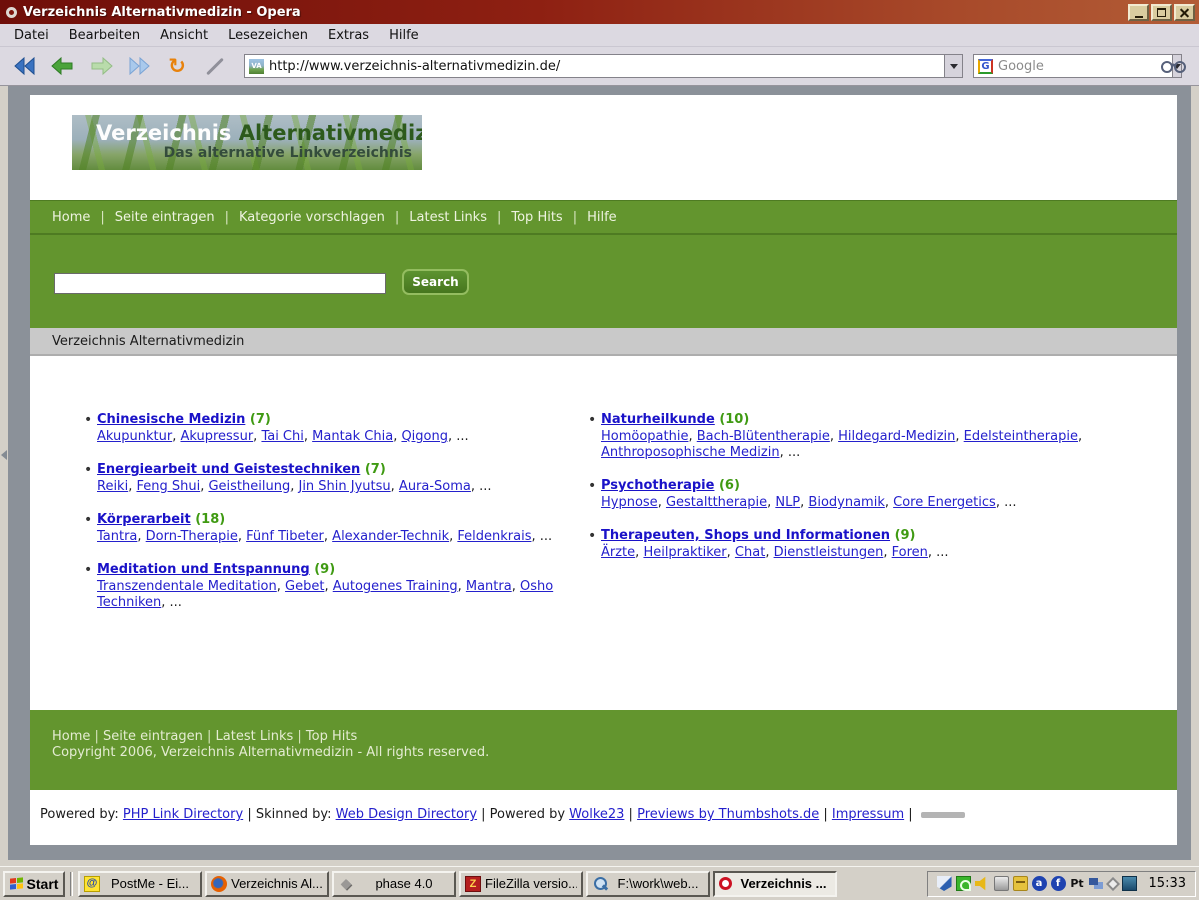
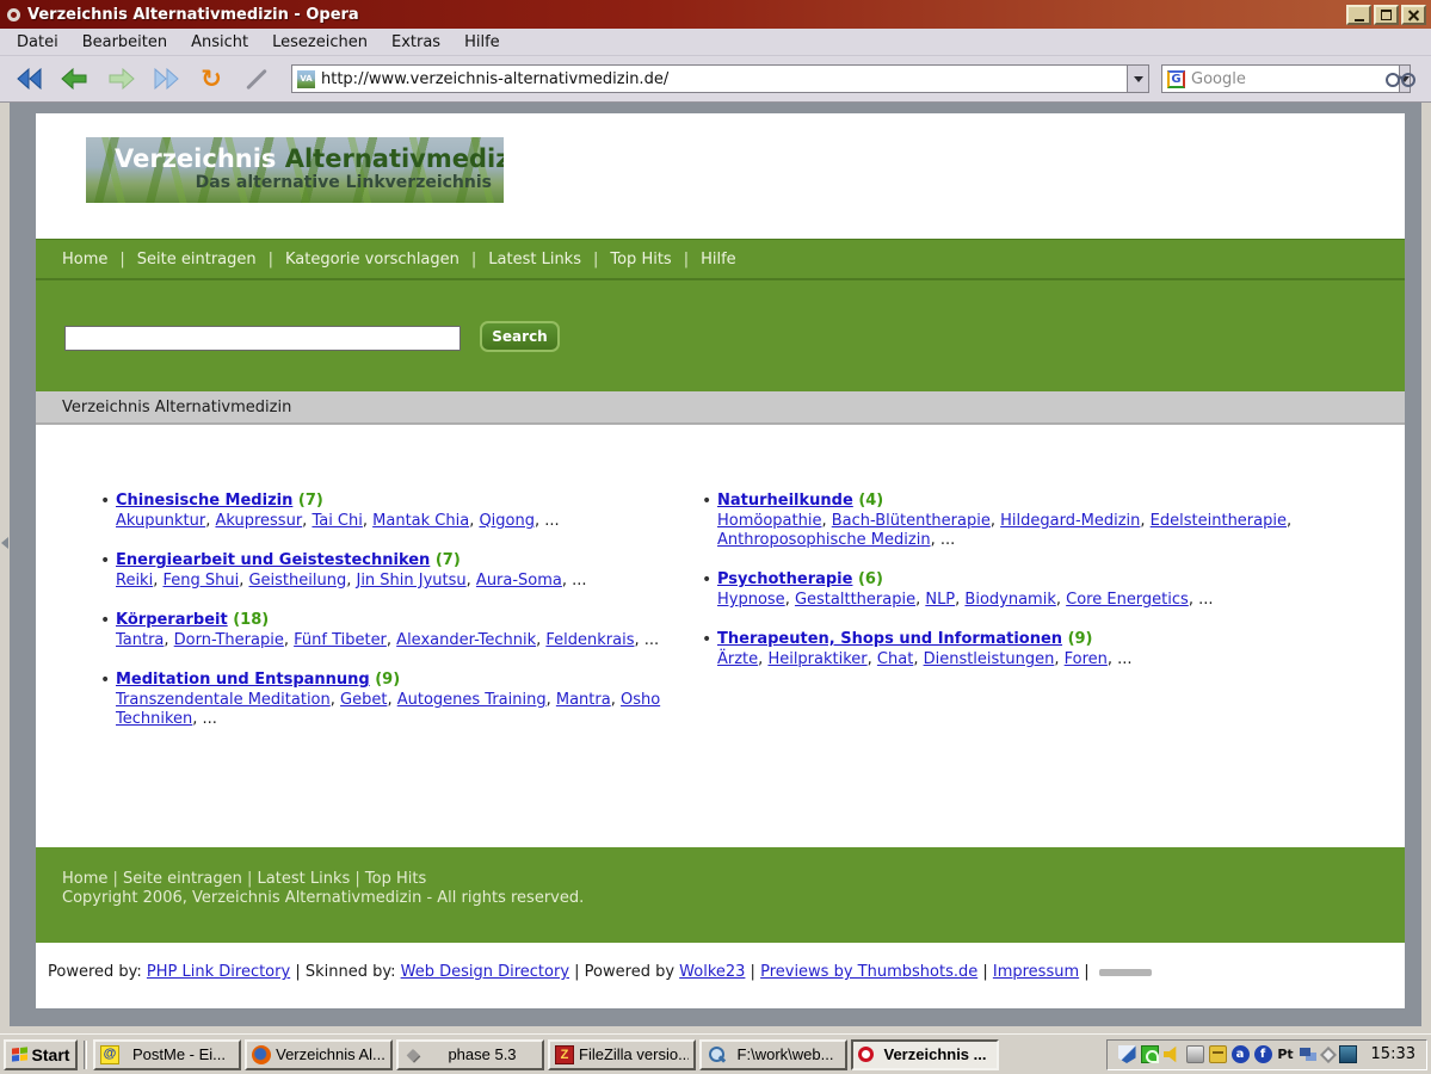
  Verzeichnis Alternativmedizin - Opera
  Datei
  Bearbeiten
  Ansicht
  Lesezeichen
  Extras
  Hilfe
  ↻
  VA
  http://www.verzeichnis-alternativmedizin.de/
  G
  Google
  Verzeichnis Alternativmediz
  Das alternative Linkverzeichnis
  Home
  |
  Seite eintragen
  |
  Kategorie vorschlagen
  |
  Latest Links
  |
  Top Hits
  |
  Hilfe
  Search
  Verzeichnis Alternativmedizin
  Chinesische Medizin (7)
  Akupunktur, Akupressur, Tai Chi, Mantak Chia, Qigong, ...
  Energiearbeit und Geistestechniken (7)
  Reiki, Feng Shui, Geistheilung, Jin Shin Jyutsu, Aura-Soma, ...
  Körperarbeit (18)
  Tantra, Dorn-Therapie, Fünf Tibeter, Alexander-Technik, Feldenkrais, ...
  Meditation und Entspannung (9)
  Transzendentale Meditation, Gebet, Autogenes Training, Mantra, Osho Techniken, ...
- Naturheilkunde (10)
+ Naturheilkunde (4)
  Homöopathie, Bach-Blütentherapie, Hildegard-Medizin, Edelsteintherapie, Anthroposophische Medizin, ...
  Psychotherapie (6)
  Hypnose, Gestalttherapie, NLP, Biodynamik, Core Energetics, ...
  Therapeuten, Shops und Informationen (9)
  Ärzte, Heilpraktiker, Chat, Dienstleistungen, Foren, ...
  Home | Seite eintragen | Latest Links | Top Hits
  Copyright 2006, Verzeichnis Alternativmedizin - All rights reserved.
  Powered by: PHP Link Directory | Skinned by: Web Design Directory | Powered by Wolke23 | Previews by Thumbshots.de | Impressum |
  Start
  @
  PostMe - Ei...
  Verzeichnis Al...
  ◆
- phase 4.0
+ phase 5.3
  Z
  FileZilla versio..
  F:\work\web...
  Verzeichnis ...
  a
  f
  Pt
  15:33
